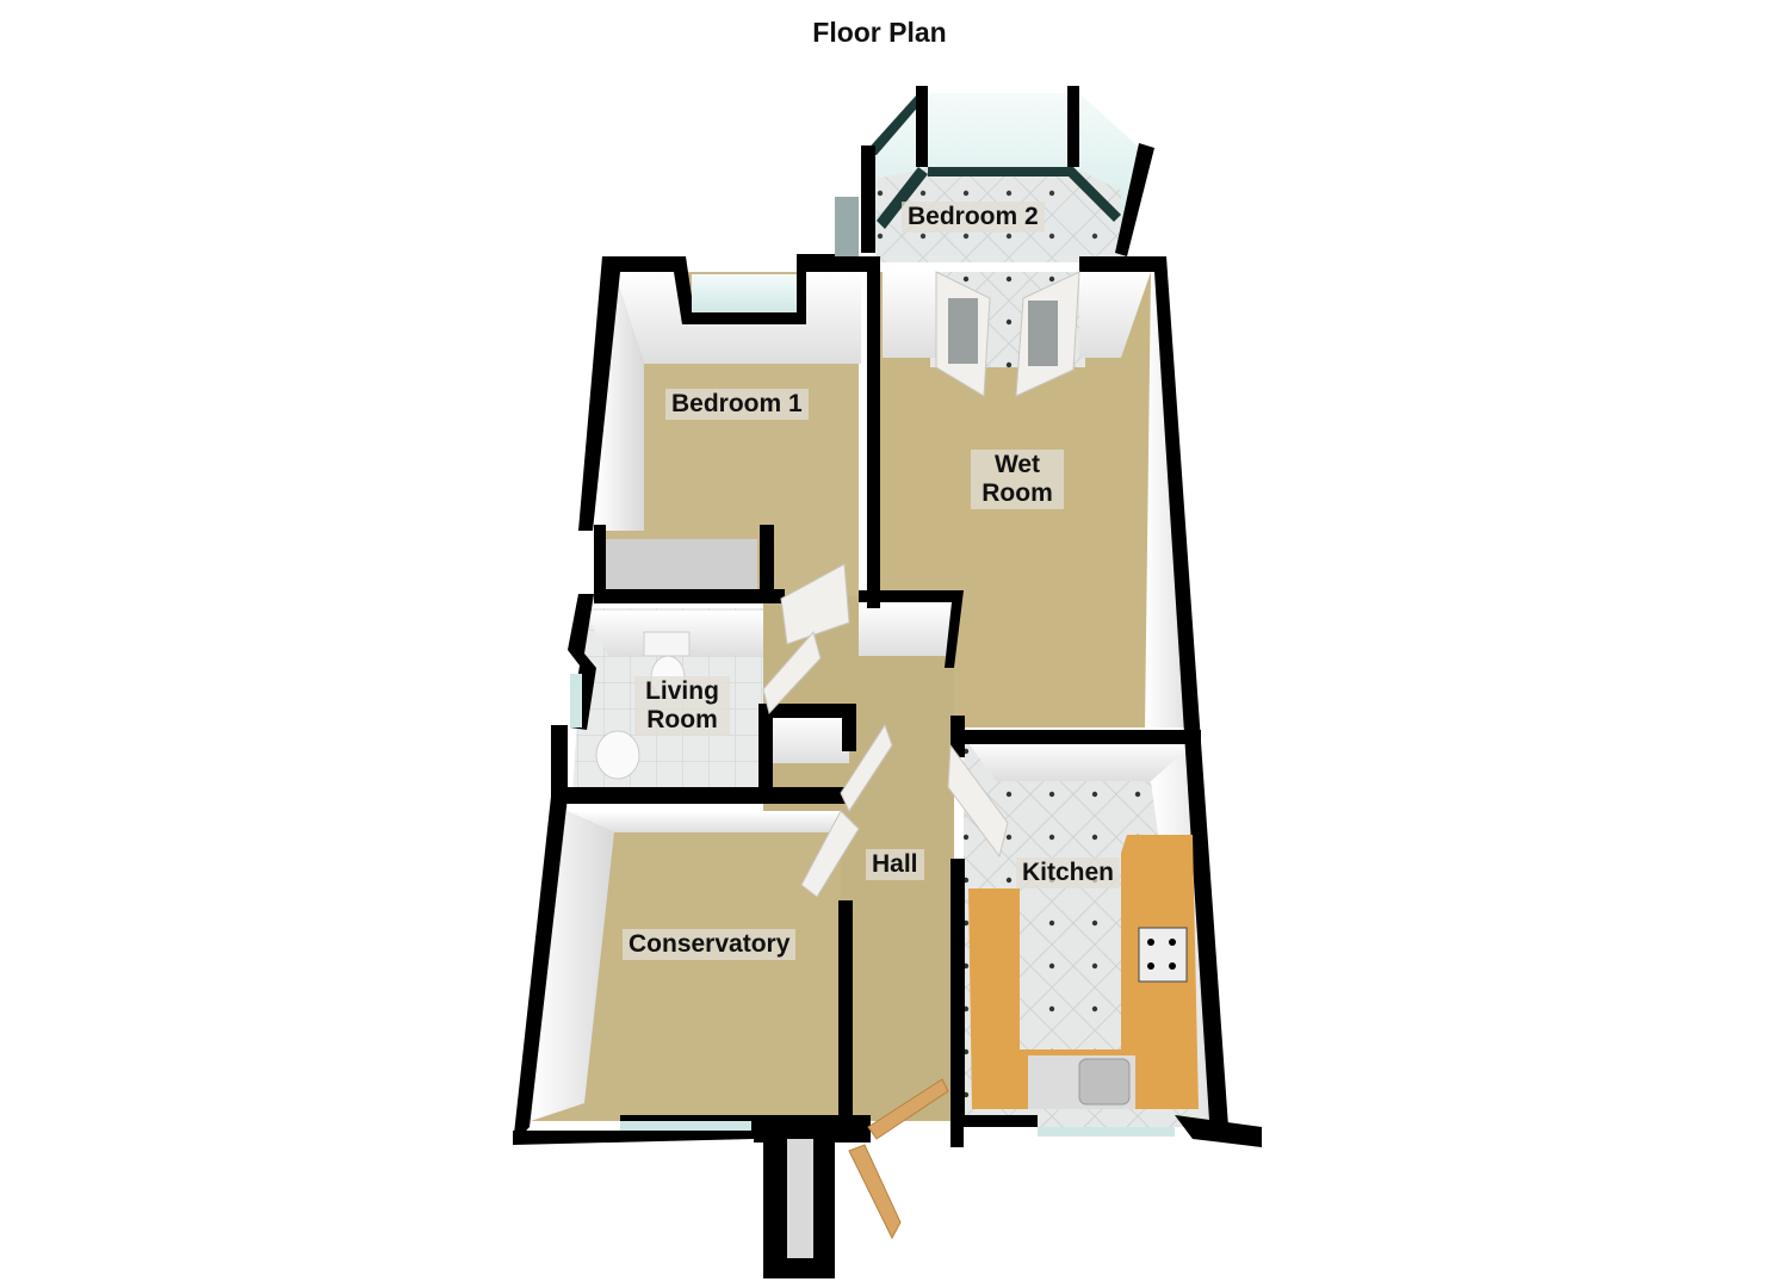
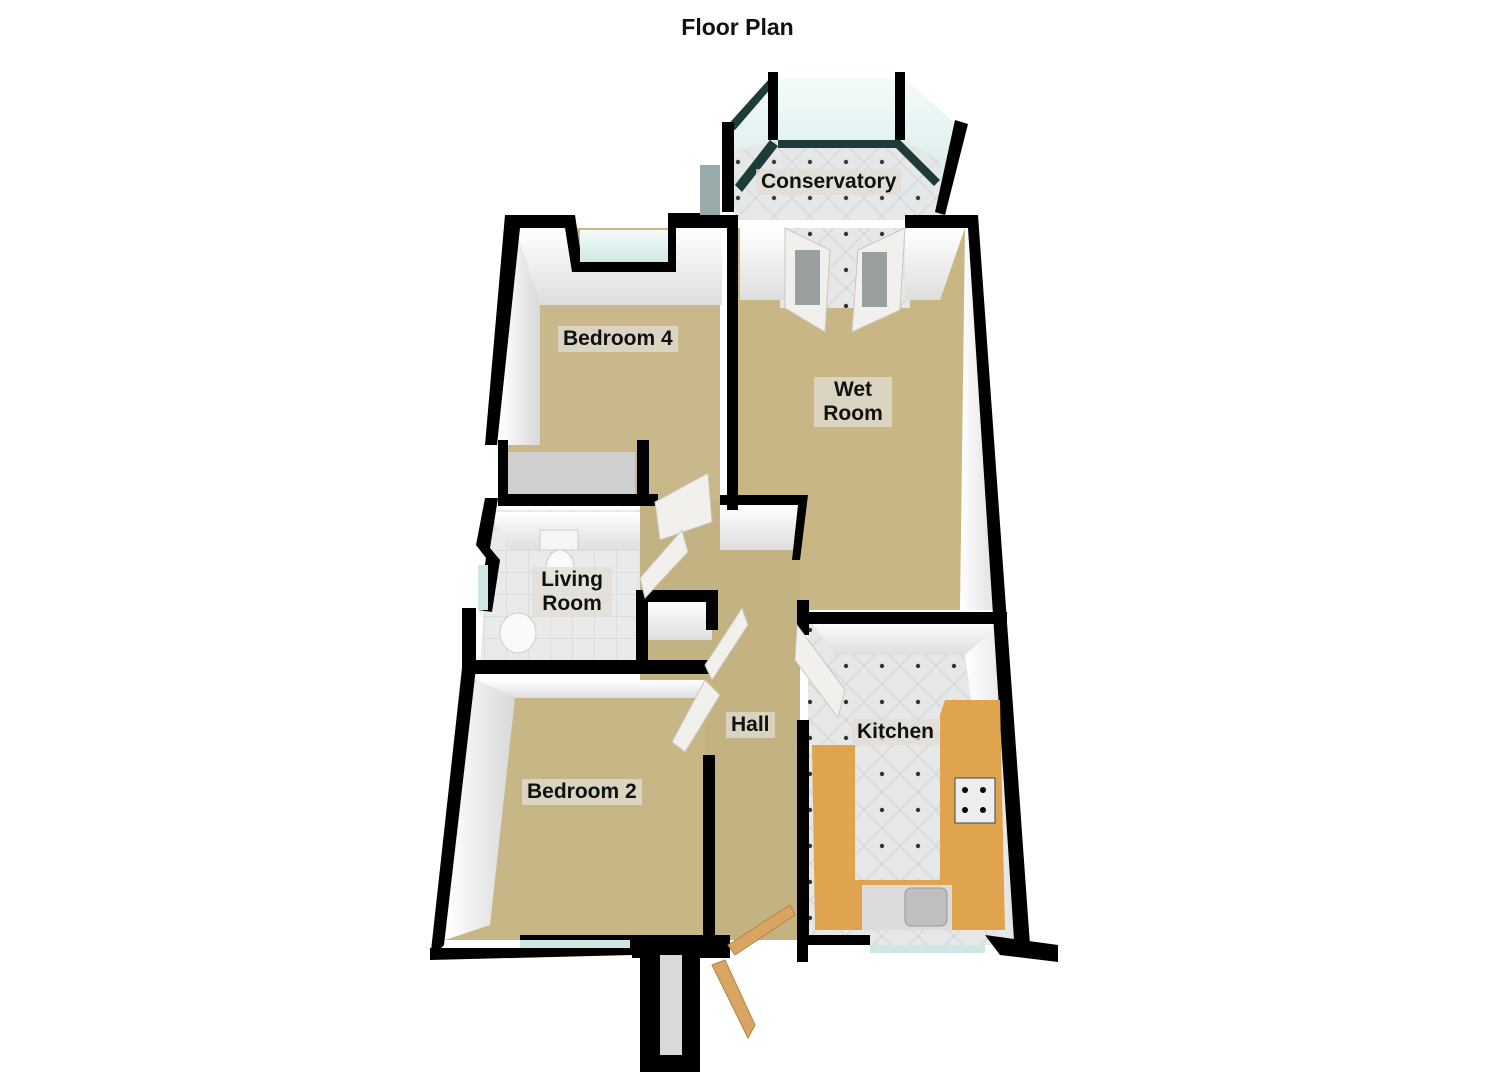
  Floor Plan
- Bedroom 2
+ Conservatory
- Bedroom 1
+ Bedroom 4
  Wet
  Room
  Living
  Room
  Hall
  Kitchen
- Conservatory
+ Bedroom 2
